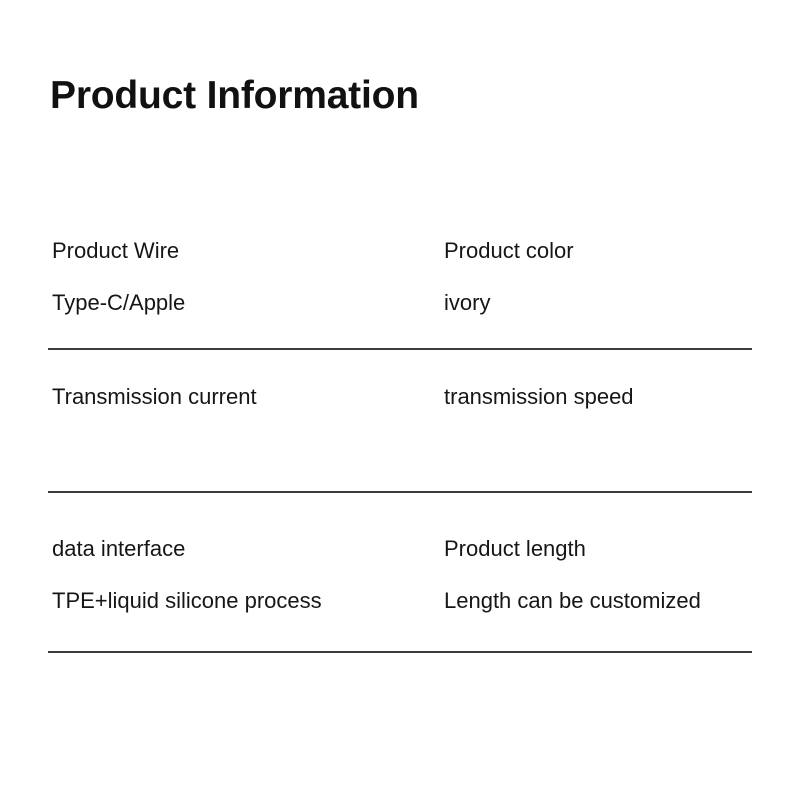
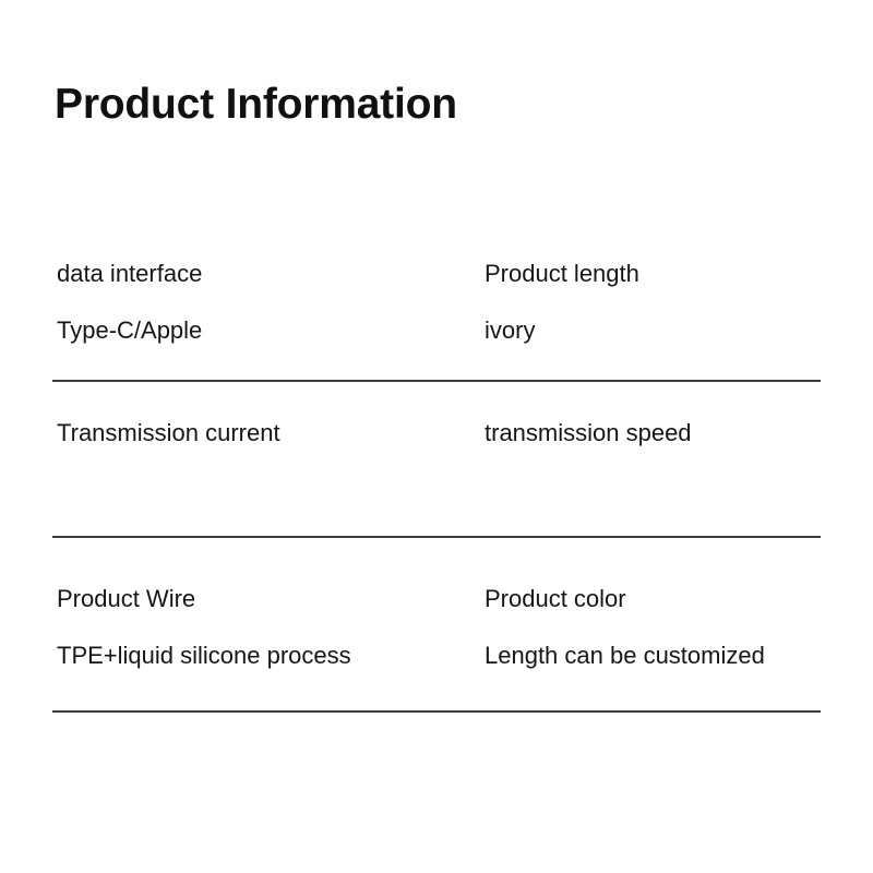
  Product Information
- Product Wire
+ data interface
  Type-C/Apple
- Product color
+ Product length
  ivory
  Transmission current
  transmission speed
- data interface
+ Product Wire
  TPE+liquid silicone process
- Product length
+ Product color
  Length can be customized
